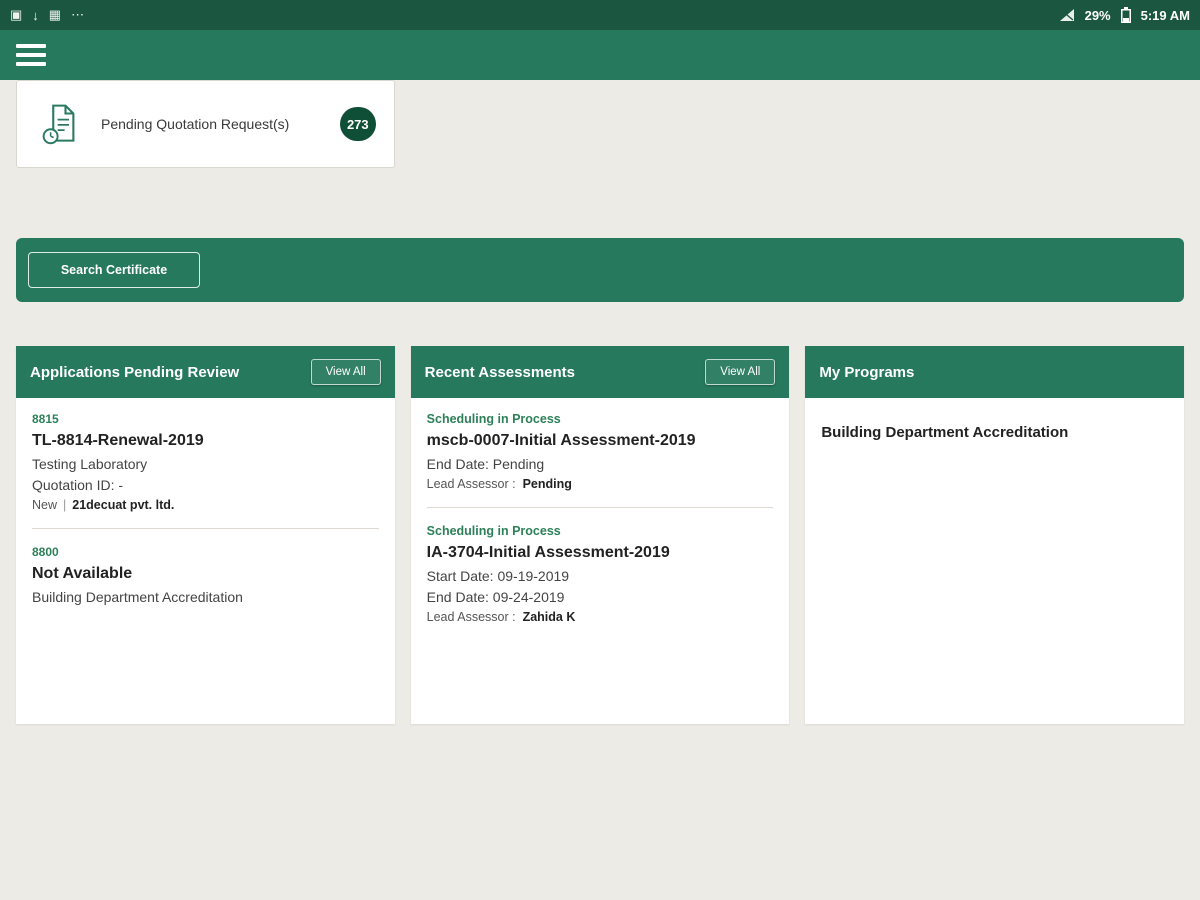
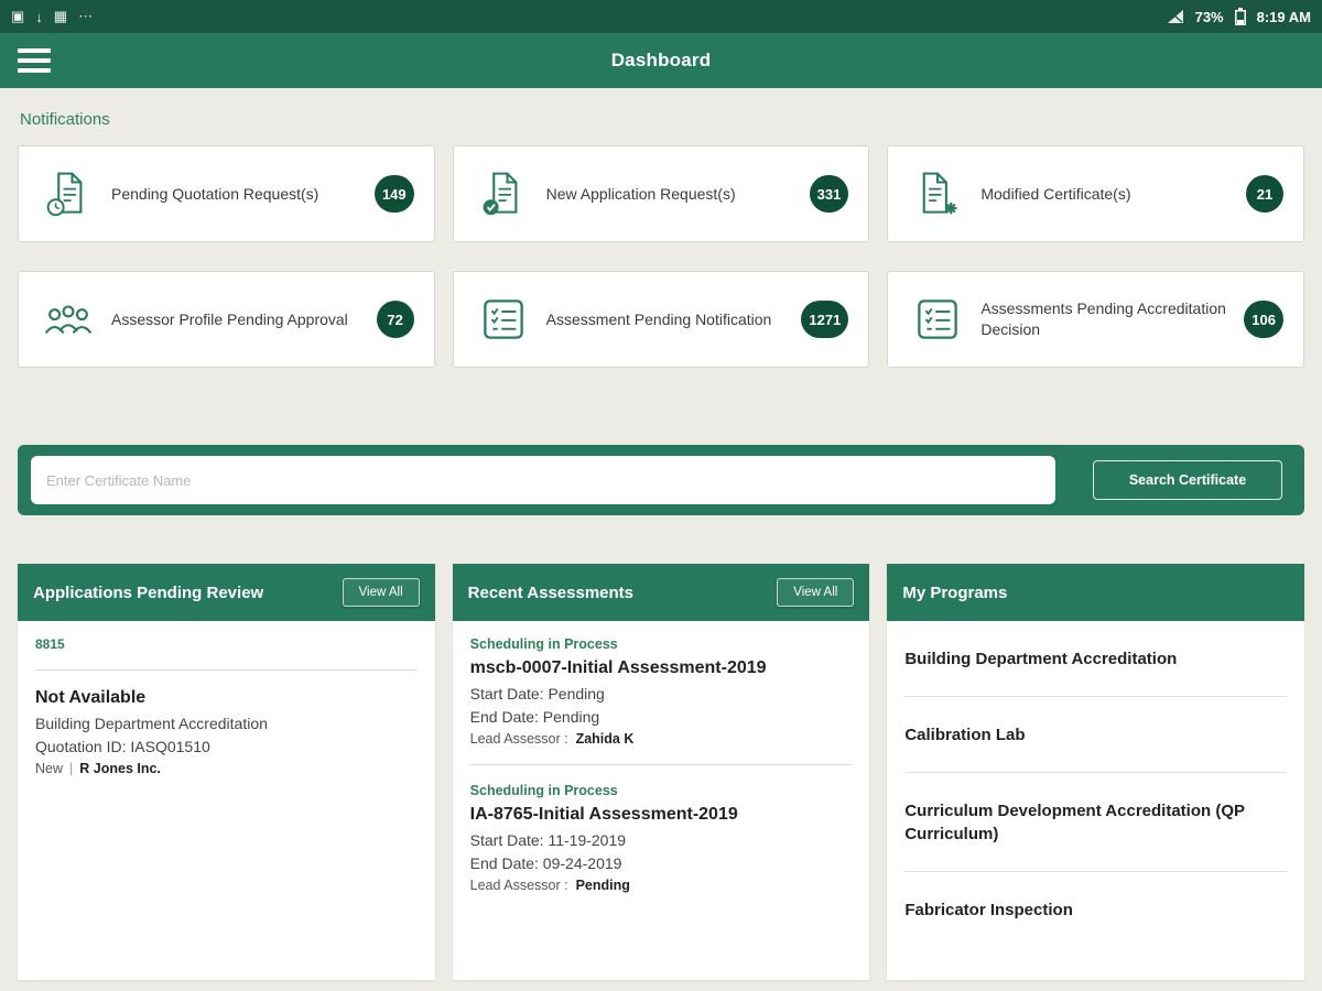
  ▣
  ↓
  ▦
  ⋯
- 29%
+ 73%
- 5:19 AM
+ 8:19 AM
+ Dashboard
+ Notifications
  Pending Quotation Request(s)
- 273
+ 149
+ New Application Request(s)
+ 331
+ Modified Certificate(s)
+ 21
+ Assessor Profile Pending Approval
+ 72
+ Assessment Pending Notification
+ 1271
+ Assessments Pending Accreditation Decision
+ 106
+ Enter Certificate Name
  Search Certificate
  Applications Pending Review
  View All
  8815
- TL-8814-Renewal-2019
- Testing Laboratory
- Quotation ID: -
- New | 21decuat pvt. ltd.
- 8800
  Not Available
  Building Department Accreditation
+ Quotation ID: IASQ01510
+ New | R Jones Inc.
  Recent Assessments
  View All
  Scheduling in Process
  mscb-0007-Initial Assessment-2019
+ Start Date: Pending
  End Date: Pending
- Lead Assessor : Pending
+ Lead Assessor : Zahida K
  Scheduling in Process
- IA-3704-Initial Assessment-2019
+ IA-8765-Initial Assessment-2019
- Start Date: 09-19-2019
+ Start Date: 11-19-2019
  End Date: 09-24-2019
- Lead Assessor : Zahida K
+ Lead Assessor : Pending
  My Programs
  Building Department Accreditation
+ Calibration Lab
+ Curriculum Development Accreditation (QP Curriculum)
+ Fabricator Inspection
